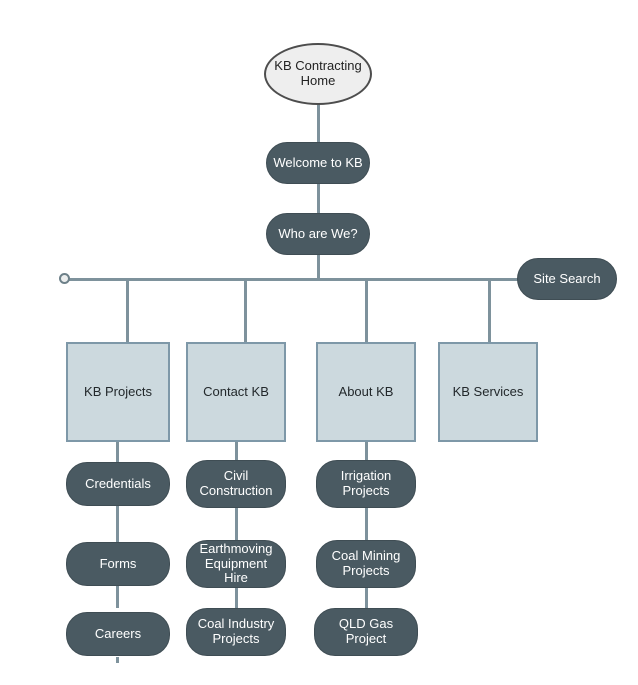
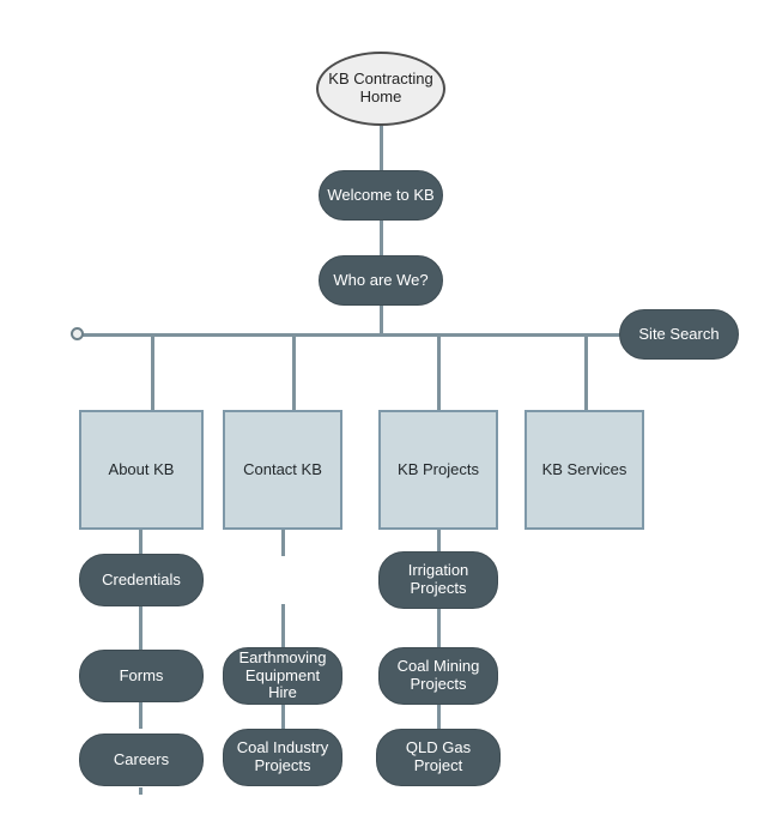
  KB Contracting Home
  Welcome to KB
  Who are We?
  Site Search
- KB Projects
+ About KB
  Contact KB
- About KB
+ KB Projects
  KB Services
  Credentials
  Forms
  Careers
- Civil Construction
  Earthmoving Equipment Hire
  Coal Industry Projects
  Irrigation Projects
  Coal Mining Projects
  QLD Gas Project
